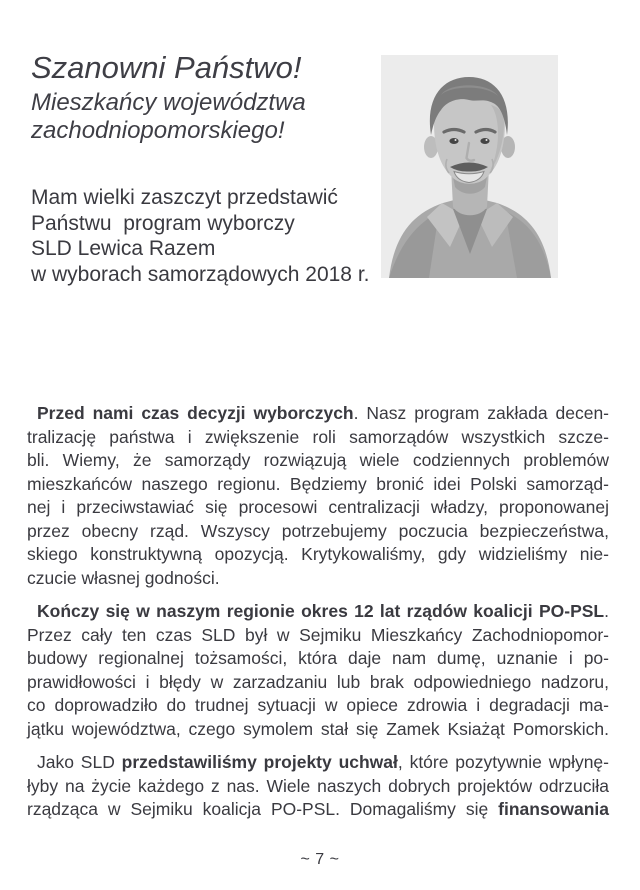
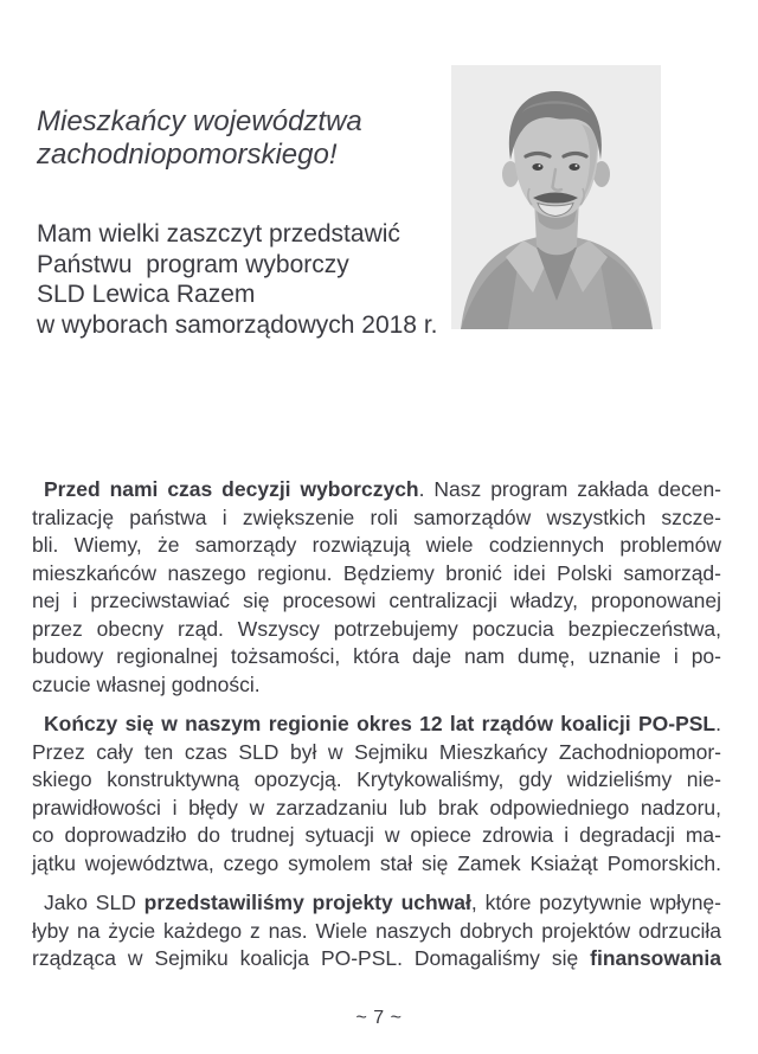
- Szanowni Państwo!
  Mieszkańcy województwa
  zachodniopomorskiego!
  Mam wielki zaszczyt przedstawić
  Państwu program wyborczy
  SLD Lewica Razem
  w wyborach samorządowych 2018 r.
  Przed nami czas decyzji wyborczych. Nasz program zakłada decen-
  tralizację państwa i zwiększenie roli samorządów wszystkich szcze-
  bli. Wiemy, że samorządy rozwiązują wiele codziennych problemów
  mieszkańców naszego regionu. Będziemy bronić idei Polski samorząd-
  nej i przeciwstawiać się procesowi centralizacji władzy, proponowanej
  przez obecny rząd. Wszyscy potrzebujemy poczucia bezpieczeństwa,
- skiego konstruktywną opozycją. Krytykowaliśmy, gdy widzieliśmy nie-
+ budowy regionalnej tożsamości, która daje nam dumę, uznanie i po-
  czucie własnej godności.
  Kończy się w naszym regionie okres 12 lat rządów koalicji PO-PSL.
  Przez cały ten czas SLD był w Sejmiku Mieszkańcy Zachodniopomor-
- budowy regionalnej tożsamości, która daje nam dumę, uznanie i po-
+ skiego konstruktywną opozycją. Krytykowaliśmy, gdy widzieliśmy nie-
  prawidłowości i błędy w zarzadzaniu lub brak odpowiedniego nadzoru,
  co doprowadziło do trudnej sytuacji w opiece zdrowia i degradacji ma-
  jątku województwa, czego symolem stał się Zamek Ksiażąt Pomorskich.
  Jako SLD przedstawiliśmy projekty uchwał, które pozytywnie wpłynę-
  łyby na życie każdego z nas. Wiele naszych dobrych projektów odrzuciła
  rządząca w Sejmiku koalicja PO-PSL. Domagaliśmy się finansowania
  ~ 7 ~
